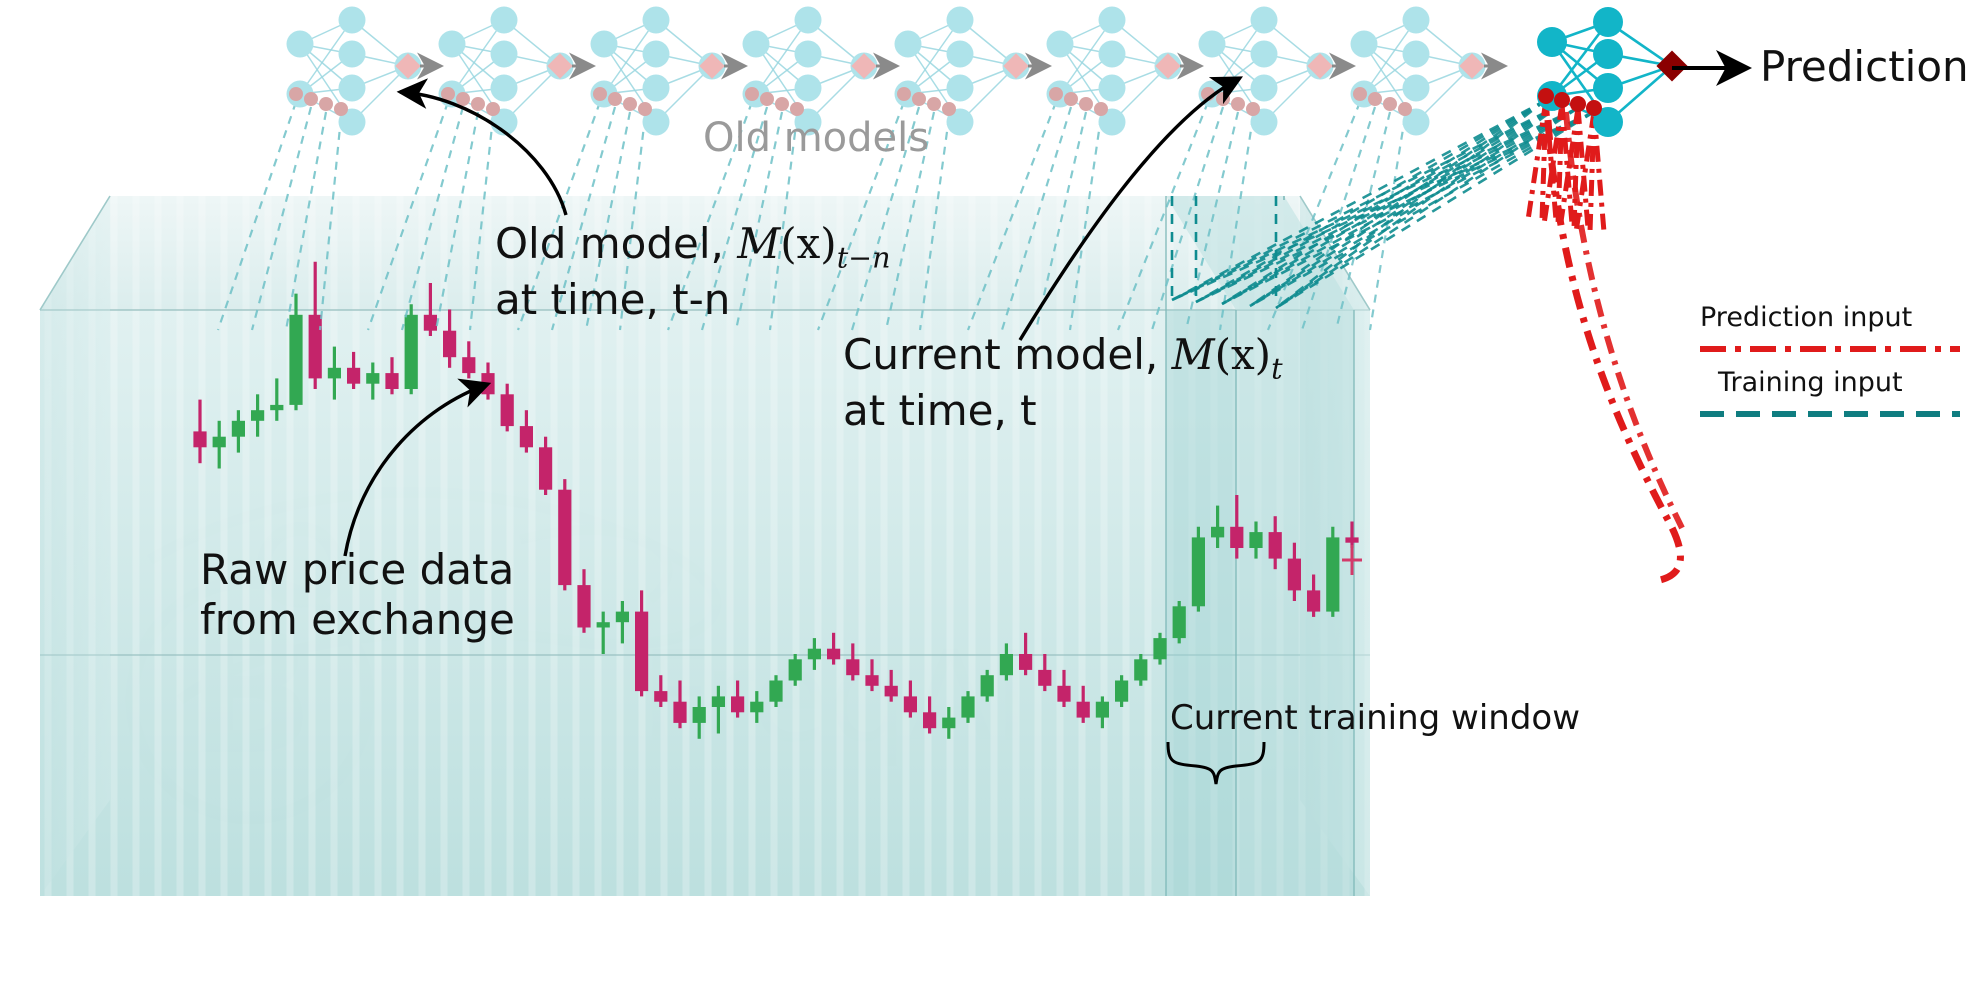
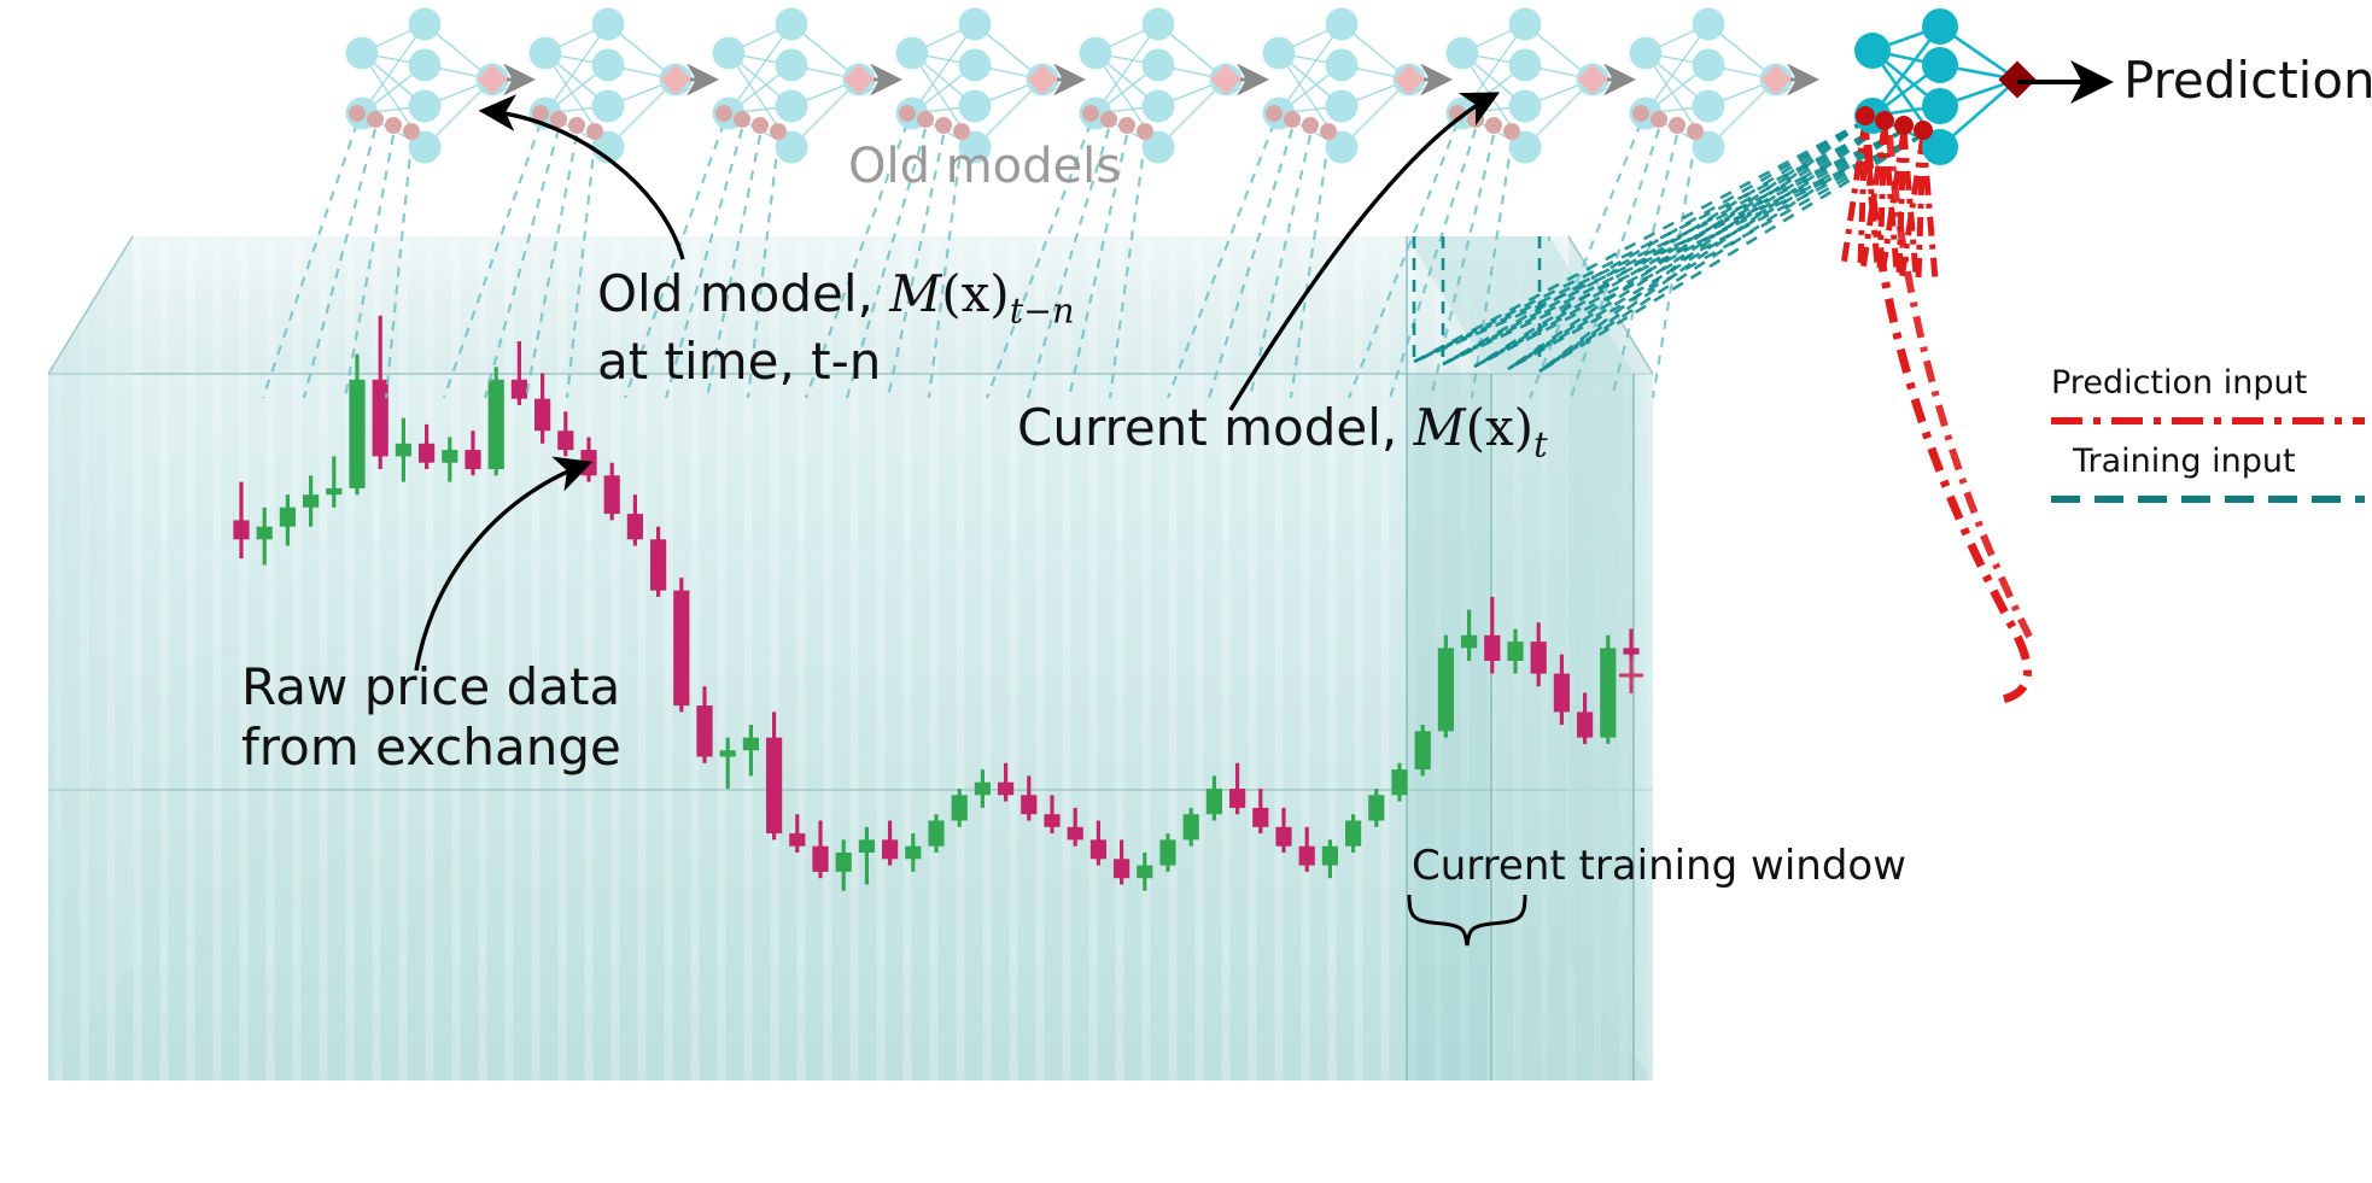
  Old models
  Prediction
  Old model, M(x)t−n
  at time, t-n
  Current model, M(x)t
- at time, t
  Raw price data
  from exchange
  Current training window
  Prediction input
  Training input
